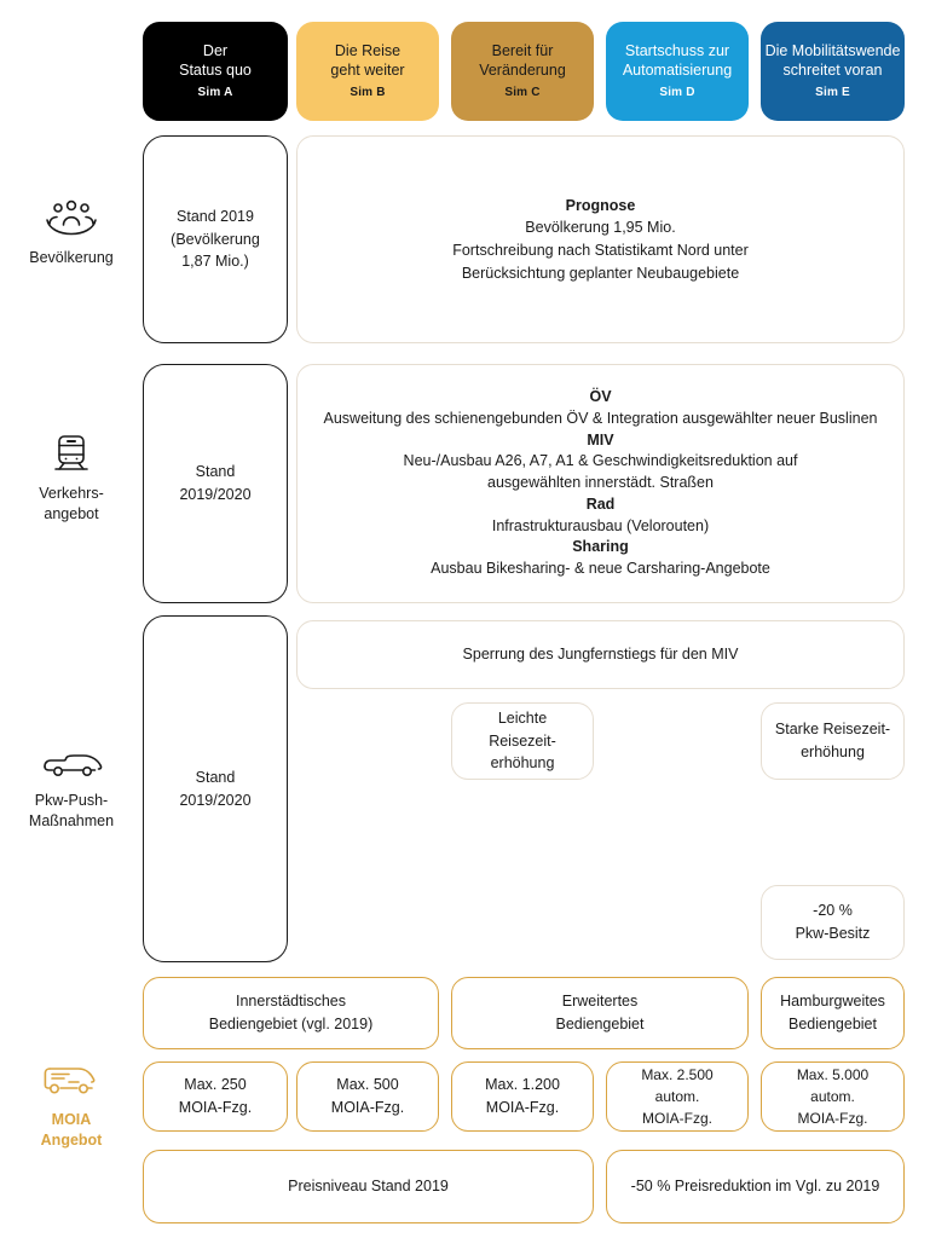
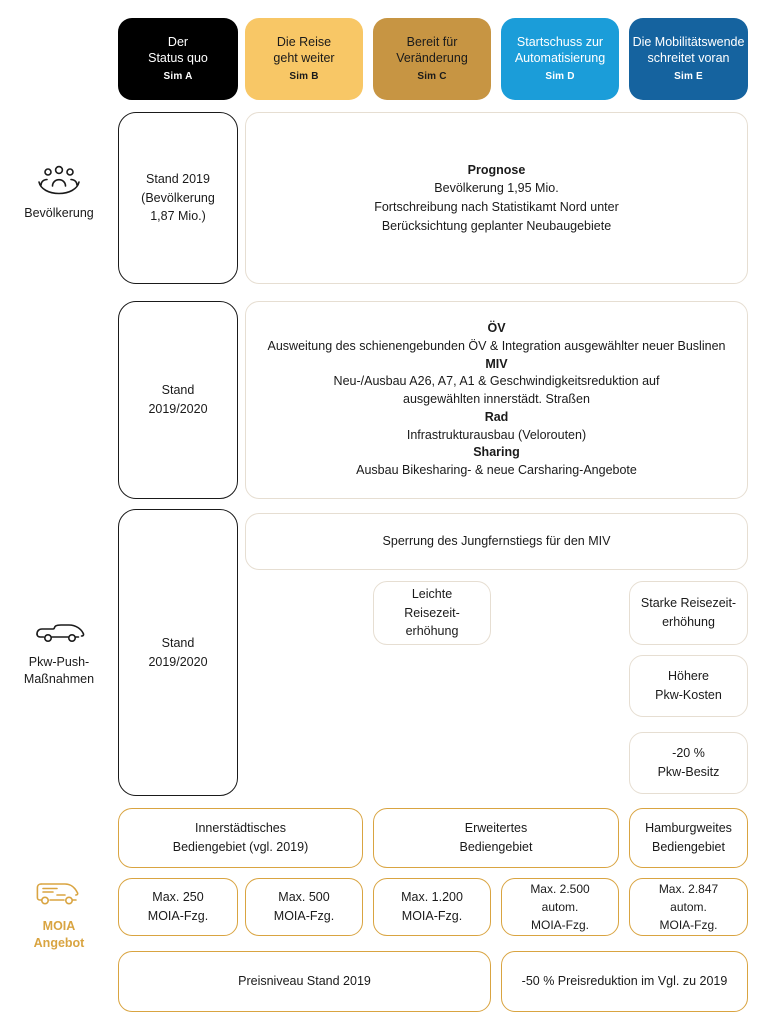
  Der
  Status quo
  Sim A
  Die Reise
  geht weiter
  Sim B
  Bereit für
  Veränderung
  Sim C
  Startschuss zur
  Automatisierung
  Sim D
  Die Mobilitätswende
  schreitet voran
  Sim E
  Bevölkerung
- Verkehrs-
- angebot
  Pkw-Push-
  Maßnahmen
  MOIA
  Angebot
  Stand 2019
  (Bevölkerung
  1,87 Mio.)
  Prognose
  Bevölkerung 1,95 Mio.
  Fortschreibung nach Statistikamt Nord unter
  Berücksichtung geplanter Neubaugebiete
  Stand
  2019/2020
  ÖV
  Ausweitung des schienengebunden ÖV & Integration ausgewählter neuer Buslinen
  MIV
  Neu-/Ausbau A26, A7, A1 & Geschwindigkeitsreduktion auf
  ausgewählten innerstädt. Straßen
  Rad
  Infrastrukturausbau (Velorouten)
  Sharing
  Ausbau Bikesharing- & neue Carsharing-Angebote
  Stand
  2019/2020
  Sperrung des Jungfernstiegs für den MIV
  Leichte Reisezeit-
  erhöhung
  Starke Reisezeit-
  erhöhung
+ Höhere
+ Pkw-Kosten
  -20 %
  Pkw-Besitz
  Innerstädtisches
  Bediengebiet (vgl. 2019)
  Erweitertes
  Bediengebiet
  Hamburgweites
  Bediengebiet
  Max. 250
  MOIA-Fzg.
  Max. 500
  MOIA-Fzg.
  Max. 1.200
  MOIA-Fzg.
  Max. 2.500 autom.
  MOIA-Fzg.
- Max. 5.000 autom.
+ Max. 2.847 autom.
  MOIA-Fzg.
  Preisniveau Stand 2019
  -50 % Preisreduktion im Vgl. zu 2019
